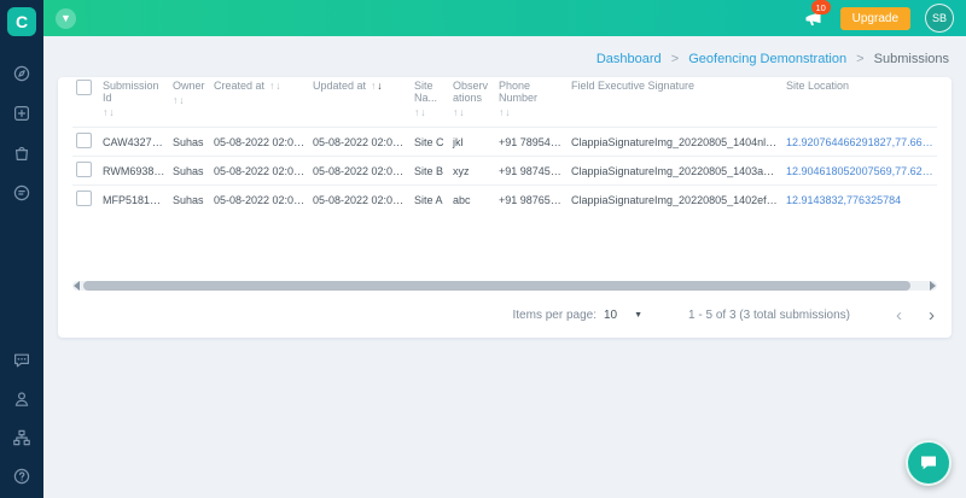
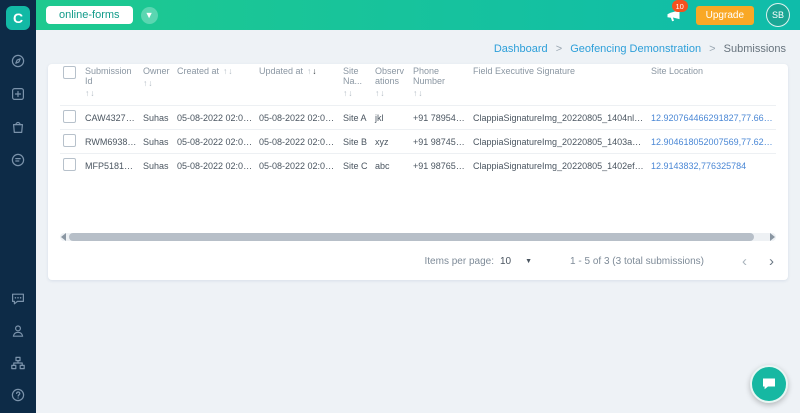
  C
+ online-forms
  ▼
  10
  Upgrade
  SB
  Dashboard > Geofencing Demonstration > Submissions
  	Submission Id↑↓	Owner↑↓	Created at ↑↓	Updated at ↑↓	Site Na...↑↓	Observations↑↓	Phone Number↑↓	Field Executive Signature	Site Location
- 	CAW4327956	Suhas	05-08-2022 02:04 P	05-08-2022 02:04 P	Site C	jkl	+91 78954126	ClappiaSignatureImg_20220805_1404nlcn.j	12.920764466291827,77.6688
+ 	CAW4327956	Suhas	05-08-2022 02:04 P	05-08-2022 02:04 P	Site A	jkl	+91 78954126	ClappiaSignatureImg_20220805_1404nlcn.j	12.920764466291827,77.6688
  	RWM6938386	Suhas	05-08-2022 02:04 P	05-08-2022 02:04 P	Site B	xyz	+91 98745632	ClappiaSignatureImg_20220805_1403a7ma	12.904618052007569,77.6253
- 	MFP5181090	Suhas	05-08-2022 02:02 P	05-08-2022 02:02 P	Site A	abc	+91 98765432	ClappiaSignatureImg_20220805_1402ef26b	12.9143832,776325784
+ 	MFP5181090	Suhas	05-08-2022 02:02 P	05-08-2022 02:02 P	Site C	abc	+91 98765432	ClappiaSignatureImg_20220805_1402ef26b	12.9143832,776325784
  Items per page:
  10
  1 - 5 of 3 (3 total submissions)
  ‹
  ›
